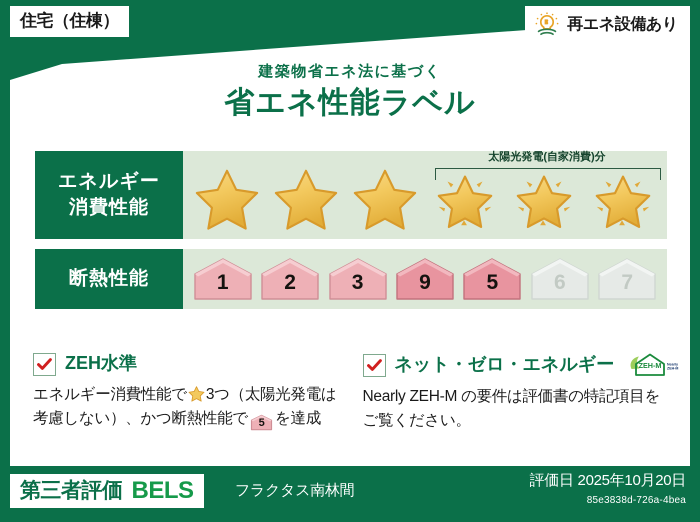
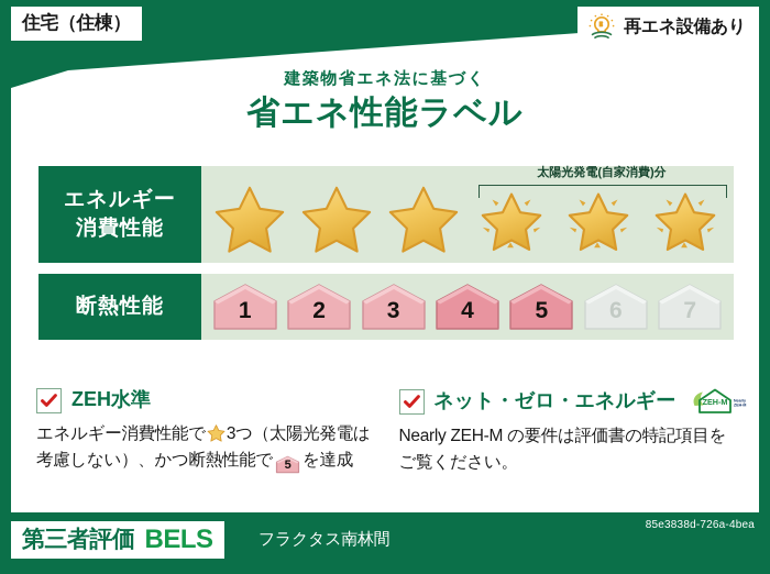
  住宅（住棟）
  再エネ設備あり
  建築物省エネ法に基づく
  省エネ性能ラベル
  エネルギー
  消費性能
  太陽光発電(自家消費)分
  断熱性能
  1
  2
  3
- 9
+ 4
  5
  6
  7
  ZEH水準
  エネルギー消費性能で 3つ（太陽光発電は考慮しない）、かつ断熱性能で
  5
  を達成
  ネット・ゼロ・エネルギー
  ZEH-M
  Nearly ZEH-M の要件は評価書の特記項目をご覧ください。
  第三者評価
  BELS
  フラクタス南林間
- 評価日 2025年10月20日
  85e3838d-726a-4bea
